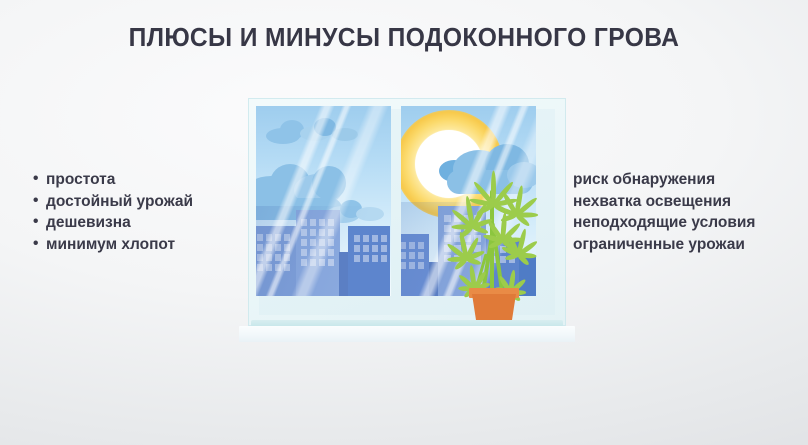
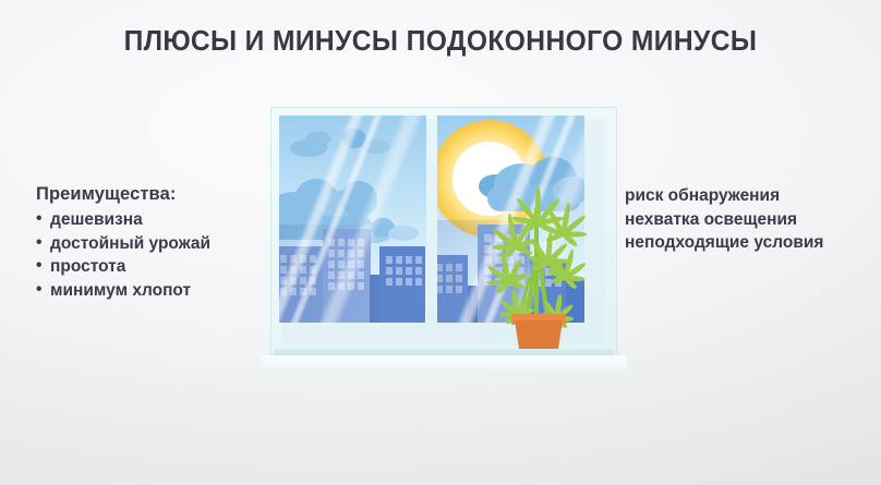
- ПЛЮСЫ И МИНУСЫ ПОДОКОННОГО ГРОВА
+ ПЛЮСЫ И МИНУСЫ ПОДОКОННОГО МИНУСЫ
+ Преимущества:
- простота
+ дешевизна
  достойный урожай
- дешевизна
+ простота
  минимум хлопот
  риск обнаружения
  нехватка освещения
  неподходящие условия
- ограниченные урожаи
